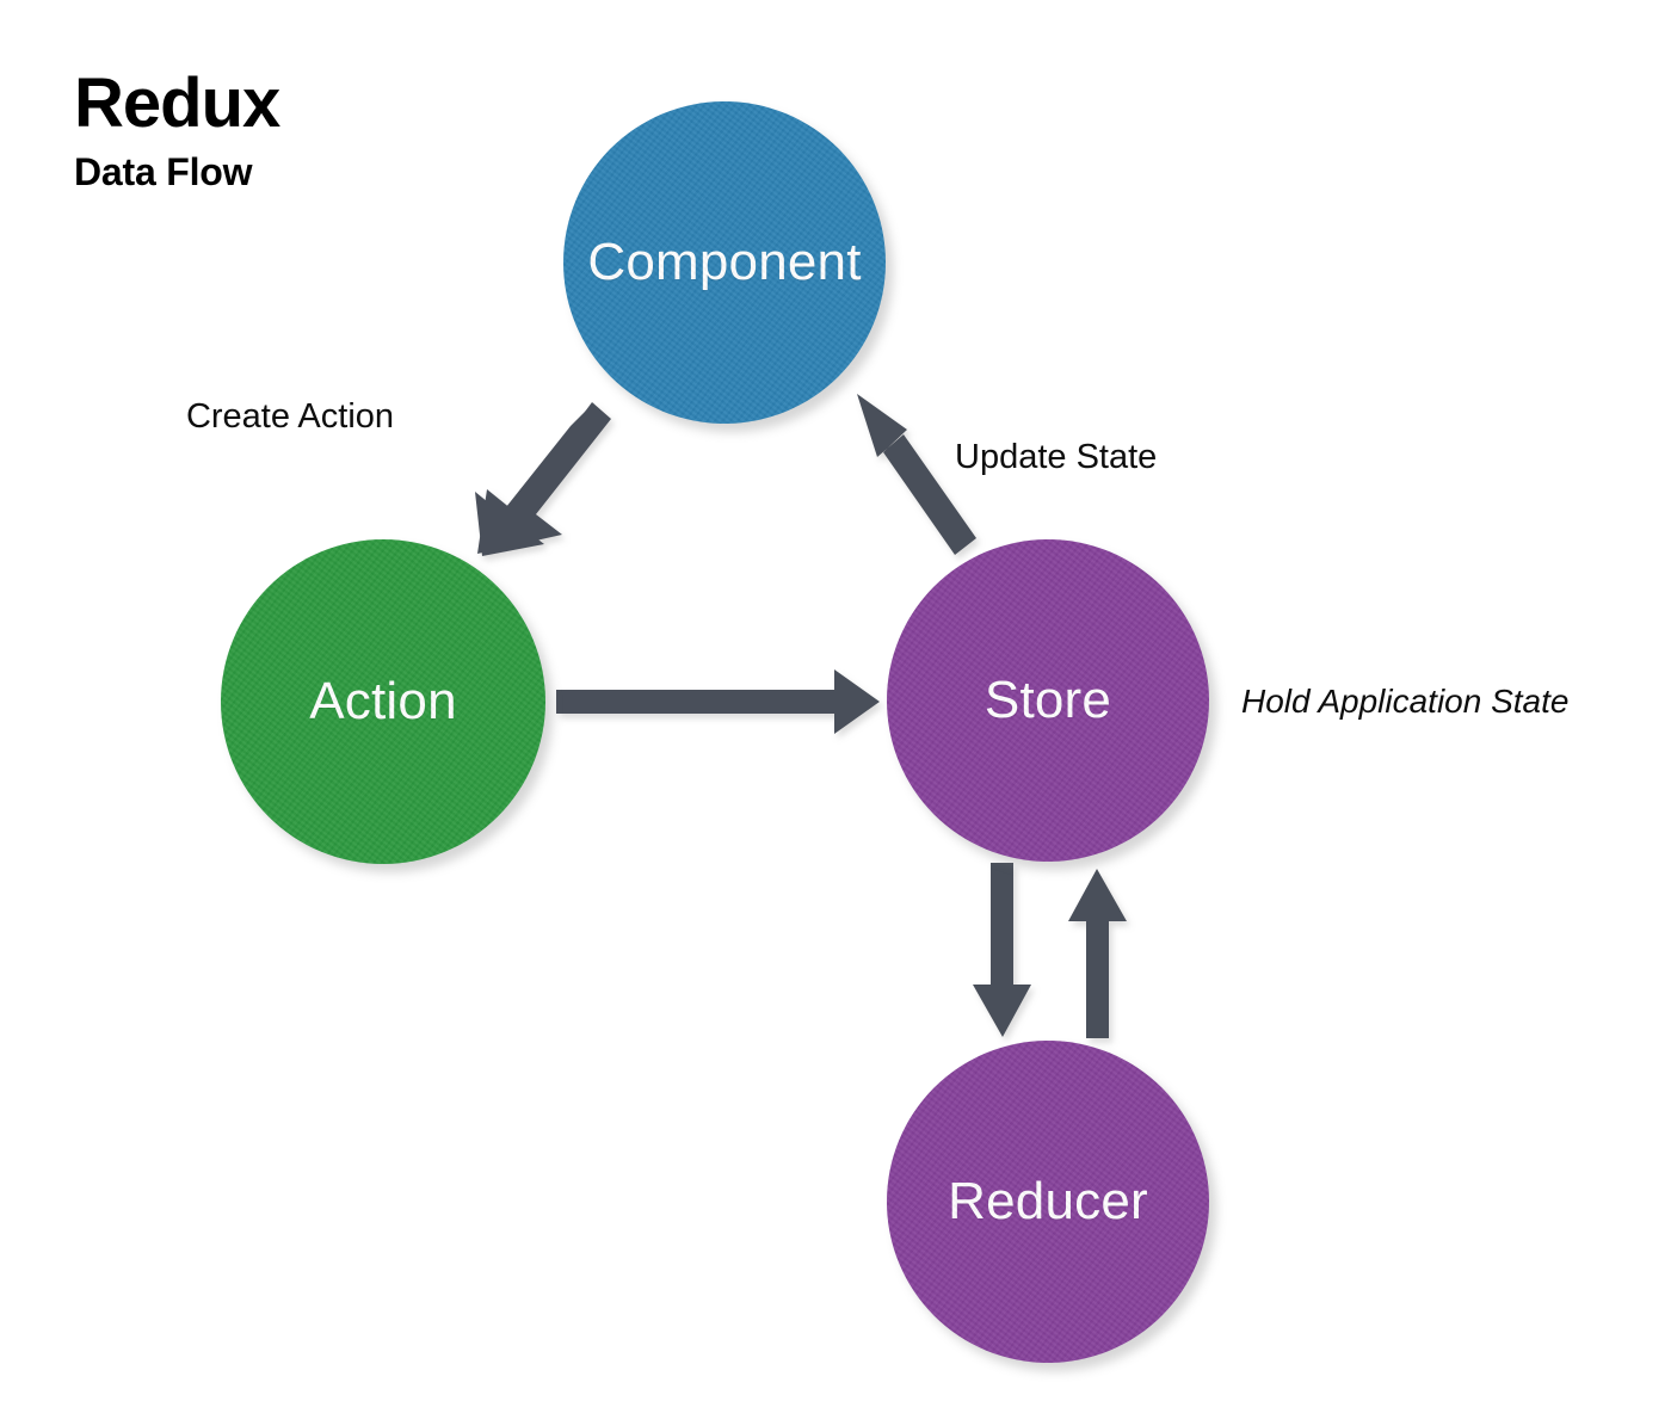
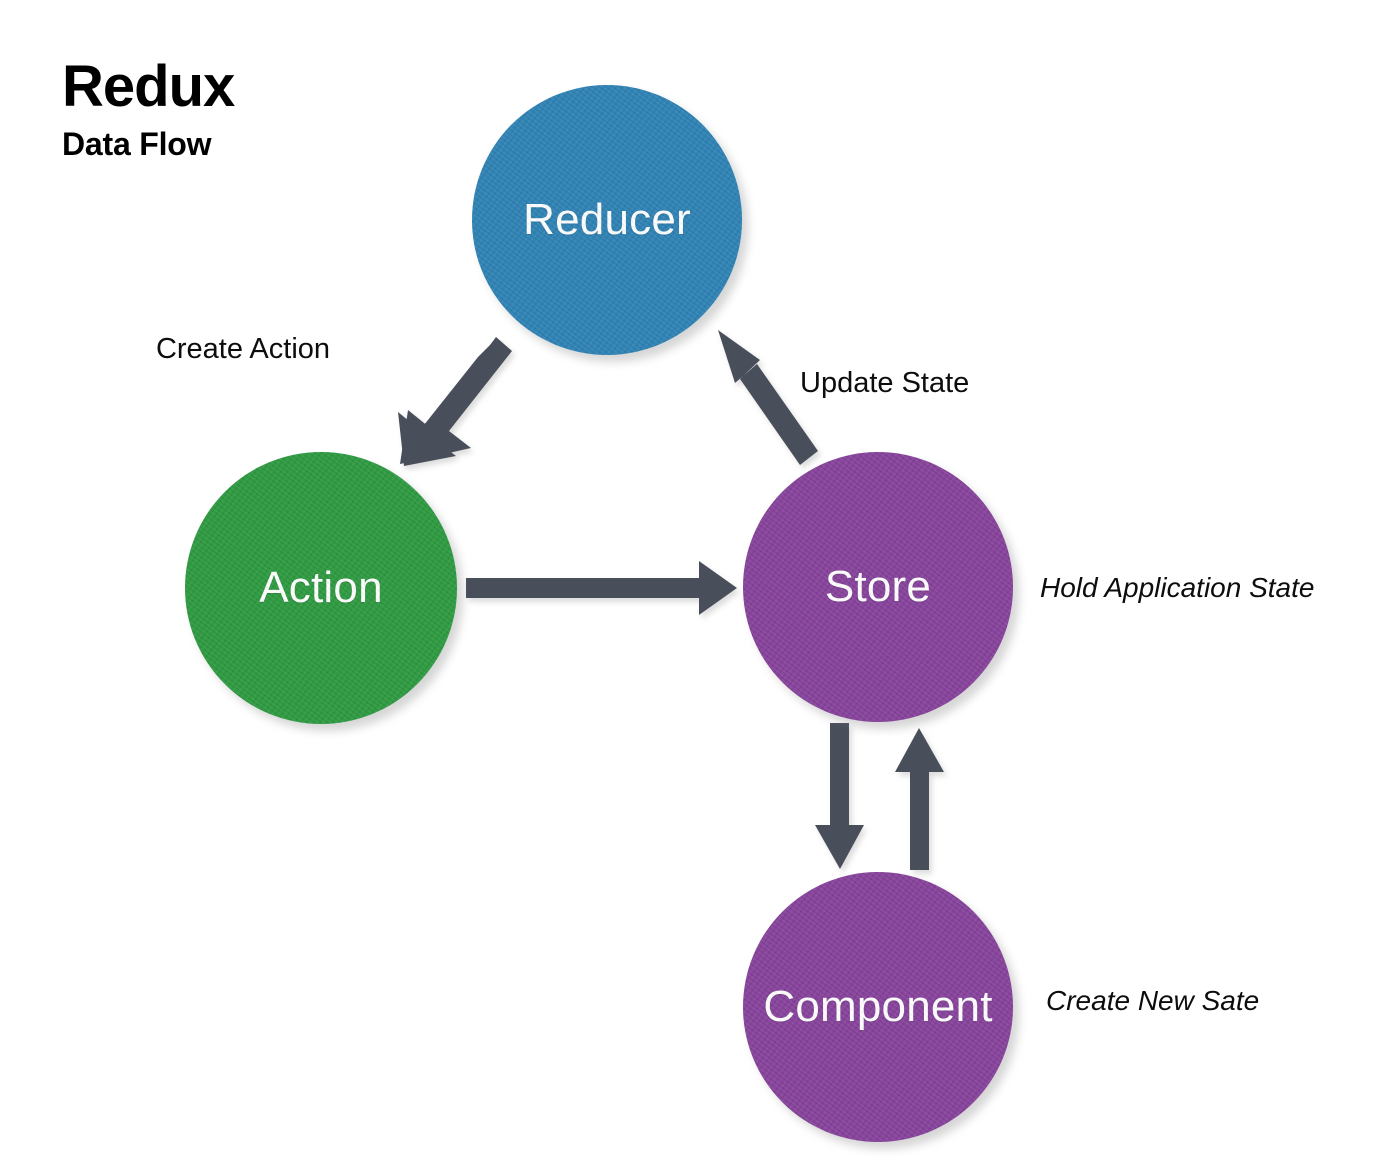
  Redux
  Data Flow
- Component
+ Reducer
  Action
  Store
- Reducer
+ Component
  Create Action
  Update State
  Hold Application State
+ Create New Sate
